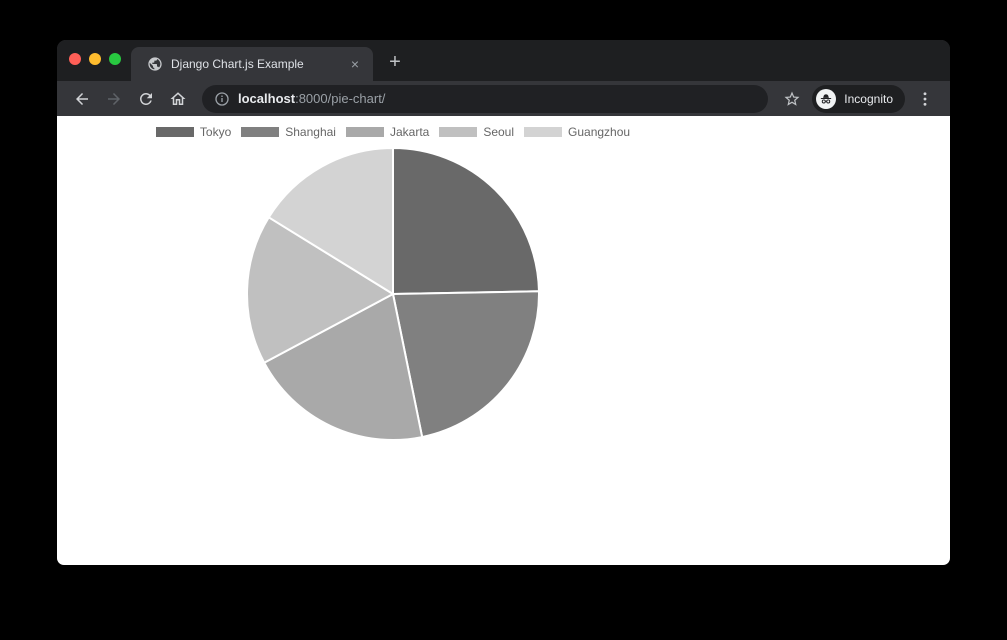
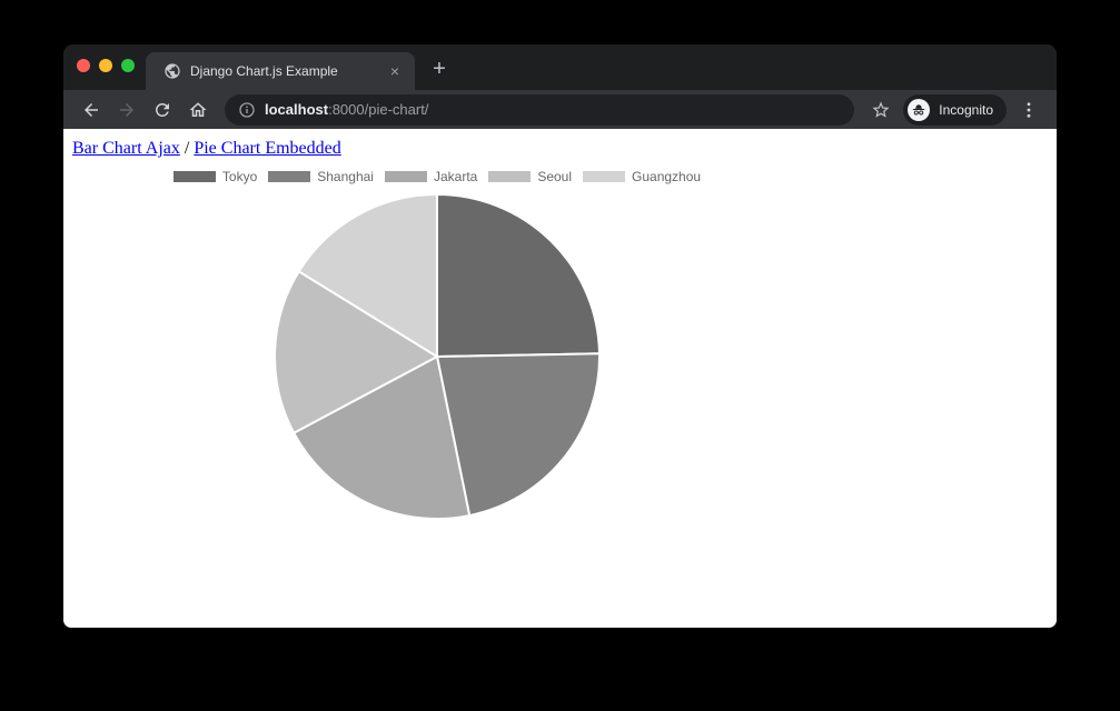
  Django Chart.js Example
  ×
  +
  localhost:8000/pie-chart/
  Incognito
+ Bar Chart Ajax / Pie Chart Embedded
  Tokyo
  Shanghai
  Jakarta
  Seoul
  Guangzhou
